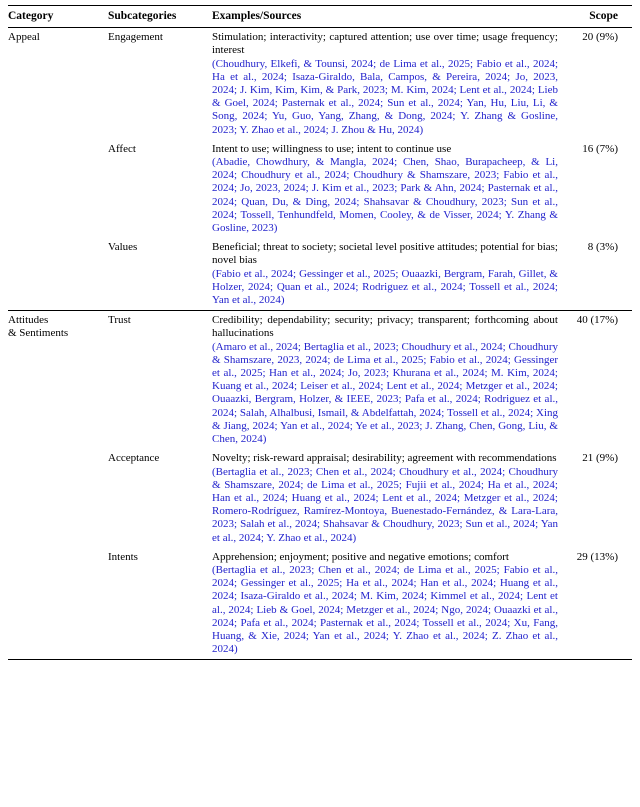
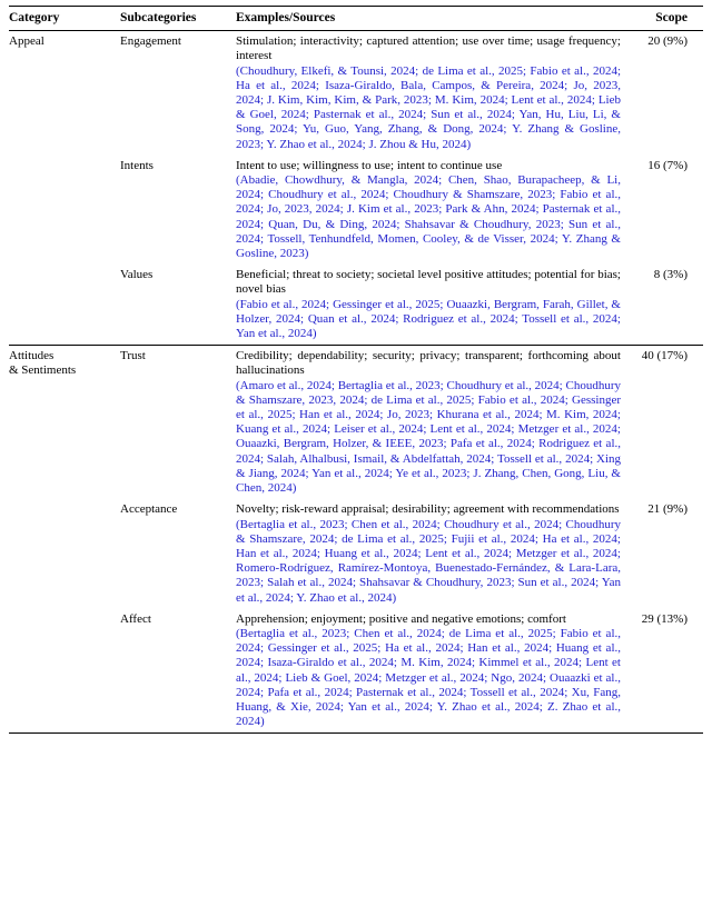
  Category	Subcategories	Examples/Sources	Scope
  Appeal	Engagement	Stimulation; interactivity; captured attention; use over time; usage frequency; interest (Choudhury, Elkefi, & Tounsi, 2024; de Lima et al., 2025; Fabio et al., 2024; Ha et al., 2024; Isaza-Giraldo, Bala, Campos, & Pereira, 2024; Jo, 2023, 2024; J. Kim, Kim, Kim, & Park, 2023; M. Kim, 2024; Lent et al., 2024; Lieb & Goel, 2024; Pasternak et al., 2024; Sun et al., 2024; Yan, Hu, Liu, Li, & Song, 2024; Yu, Guo, Yang, Zhang, & Dong, 2024; Y. Zhang & Gosline, 2023; Y. Zhao et al., 2024; J. Zhou & Hu, 2024)	20 (9%)
- Affect	Intent to use; willingness to use; intent to continue use (Abadie, Chowdhury, & Mangla, 2024; Chen, Shao, Burapacheep, & Li, 2024; Choudhury et al., 2024; Choudhury & Shamszare, 2023; Fabio et al., 2024; Jo, 2023, 2024; J. Kim et al., 2023; Park & Ahn, 2024; Pasternak et al., 2024; Quan, Du, & Ding, 2024; Shahsavar & Choudhury, 2023; Sun et al., 2024; Tossell, Tenhundfeld, Momen, Cooley, & de Visser, 2024; Y. Zhang & Gosline, 2023)	16 (7%)
+ Intents	Intent to use; willingness to use; intent to continue use (Abadie, Chowdhury, & Mangla, 2024; Chen, Shao, Burapacheep, & Li, 2024; Choudhury et al., 2024; Choudhury & Shamszare, 2023; Fabio et al., 2024; Jo, 2023, 2024; J. Kim et al., 2023; Park & Ahn, 2024; Pasternak et al., 2024; Quan, Du, & Ding, 2024; Shahsavar & Choudhury, 2023; Sun et al., 2024; Tossell, Tenhundfeld, Momen, Cooley, & de Visser, 2024; Y. Zhang & Gosline, 2023)	16 (7%)
  Values	Beneficial; threat to society; societal level positive attitudes; potential for bias; novel bias (Fabio et al., 2024; Gessinger et al., 2025; Ouaazki, Bergram, Farah, Gillet, & Holzer, 2024; Quan et al., 2024; Rodriguez et al., 2024; Tossell et al., 2024; Yan et al., 2024)	8 (3%)
  Attitudes & Sentiments	Trust	Credibility; dependability; security; privacy; transparent; forthcoming about hallucinations (Amaro et al., 2024; Bertaglia et al., 2023; Choudhury et al., 2024; Choudhury & Shamszare, 2023, 2024; de Lima et al., 2025; Fabio et al., 2024; Gessinger et al., 2025; Han et al., 2024; Jo, 2023; Khurana et al., 2024; M. Kim, 2024; Kuang et al., 2024; Leiser et al., 2024; Lent et al., 2024; Metzger et al., 2024; Ouaazki, Bergram, Holzer, & IEEE, 2023; Pafa et al., 2024; Rodriguez et al., 2024; Salah, Alhalbusi, Ismail, & Abdelfattah, 2024; Tossell et al., 2024; Xing & Jiang, 2024; Yan et al., 2024; Ye et al., 2023; J. Zhang, Chen, Gong, Liu, & Chen, 2024)	40 (17%)
  Acceptance	Novelty; risk-reward appraisal; desirability; agreement with recommendations (Bertaglia et al., 2023; Chen et al., 2024; Choudhury et al., 2024; Choudhury & Shamszare, 2024; de Lima et al., 2025; Fujii et al., 2024; Ha et al., 2024; Han et al., 2024; Huang et al., 2024; Lent et al., 2024; Metzger et al., 2024; Romero-Rodríguez, Ramírez-Montoya, Buenestado-Fernández, & Lara-Lara, 2023; Salah et al., 2024; Shahsavar & Choudhury, 2023; Sun et al., 2024; Yan et al., 2024; Y. Zhao et al., 2024)	21 (9%)
- Intents	Apprehension; enjoyment; positive and negative emotions; comfort (Bertaglia et al., 2023; Chen et al., 2024; de Lima et al., 2025; Fabio et al., 2024; Gessinger et al., 2025; Ha et al., 2024; Han et al., 2024; Huang et al., 2024; Isaza-Giraldo et al., 2024; M. Kim, 2024; Kimmel et al., 2024; Lent et al., 2024; Lieb & Goel, 2024; Metzger et al., 2024; Ngo, 2024; Ouaazki et al., 2024; Pafa et al., 2024; Pasternak et al., 2024; Tossell et al., 2024; Xu, Fang, Huang, & Xie, 2024; Yan et al., 2024; Y. Zhao et al., 2024; Z. Zhao et al., 2024)	29 (13%)
+ Affect	Apprehension; enjoyment; positive and negative emotions; comfort (Bertaglia et al., 2023; Chen et al., 2024; de Lima et al., 2025; Fabio et al., 2024; Gessinger et al., 2025; Ha et al., 2024; Han et al., 2024; Huang et al., 2024; Isaza-Giraldo et al., 2024; M. Kim, 2024; Kimmel et al., 2024; Lent et al., 2024; Lieb & Goel, 2024; Metzger et al., 2024; Ngo, 2024; Ouaazki et al., 2024; Pafa et al., 2024; Pasternak et al., 2024; Tossell et al., 2024; Xu, Fang, Huang, & Xie, 2024; Yan et al., 2024; Y. Zhao et al., 2024; Z. Zhao et al., 2024)	29 (13%)
